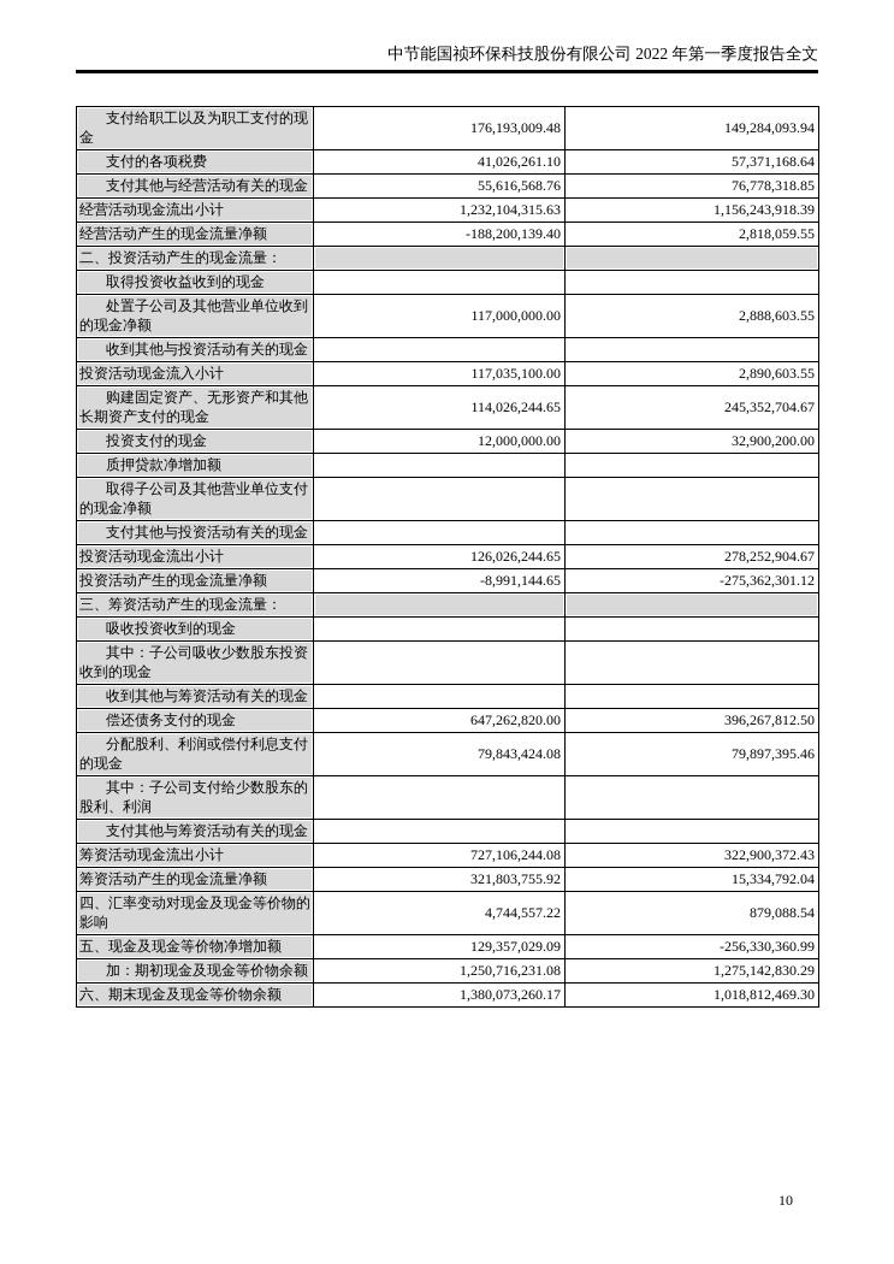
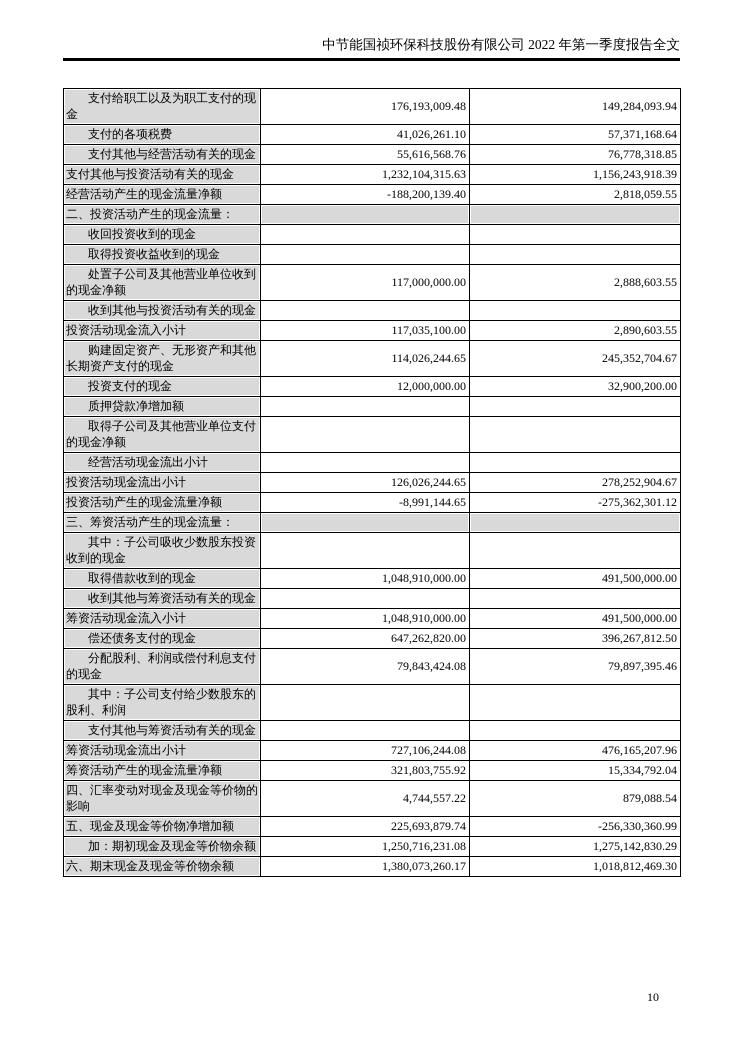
  中节能国祯环保科技股份有限公司 2022 年第一季度报告全文
  支付给职工以及为职工支付的现金	176,193,009.48	149,284,093.94
  支付的各项税费	41,026,261.10	57,371,168.64
  支付其他与经营活动有关的现金	55,616,568.76	76,778,318.85
- 经营活动现金流出小计	1,232,104,315.63	1,156,243,918.39
+ 支付其他与投资活动有关的现金	1,232,104,315.63	1,156,243,918.39
  经营活动产生的现金流量净额	-188,200,139.40	2,818,059.55
  二、投资活动产生的现金流量：
+ 收回投资收到的现金
  取得投资收益收到的现金
  处置子公司及其他营业单位收到的现金净额	117,000,000.00	2,888,603.55
  收到其他与投资活动有关的现金
  投资活动现金流入小计	117,035,100.00	2,890,603.55
  购建固定资产、无形资产和其他长期资产支付的现金	114,026,244.65	245,352,704.67
  投资支付的现金	12,000,000.00	32,900,200.00
  质押贷款净增加额
  取得子公司及其他营业单位支付的现金净额
- 支付其他与投资活动有关的现金
+ 经营活动现金流出小计
  投资活动现金流出小计	126,026,244.65	278,252,904.67
  投资活动产生的现金流量净额	-8,991,144.65	-275,362,301.12
  三、筹资活动产生的现金流量：
- 吸收投资收到的现金
  其中：子公司吸收少数股东投资收到的现金
+ 取得借款收到的现金	1,048,910,000.00	491,500,000.00
  收到其他与筹资活动有关的现金
+ 筹资活动现金流入小计	1,048,910,000.00	491,500,000.00
  偿还债务支付的现金	647,262,820.00	396,267,812.50
  分配股利、利润或偿付利息支付的现金	79,843,424.08	79,897,395.46
  其中：子公司支付给少数股东的股利、利润
  支付其他与筹资活动有关的现金
- 筹资活动现金流出小计	727,106,244.08	322,900,372.43
+ 筹资活动现金流出小计	727,106,244.08	476,165,207.96
  筹资活动产生的现金流量净额	321,803,755.92	15,334,792.04
  四、汇率变动对现金及现金等价物的影响	4,744,557.22	879,088.54
- 五、现金及现金等价物净增加额	129,357,029.09	-256,330,360.99
+ 五、现金及现金等价物净增加额	225,693,879.74	-256,330,360.99
  加：期初现金及现金等价物余额	1,250,716,231.08	1,275,142,830.29
  六、期末现金及现金等价物余额	1,380,073,260.17	1,018,812,469.30
  10
